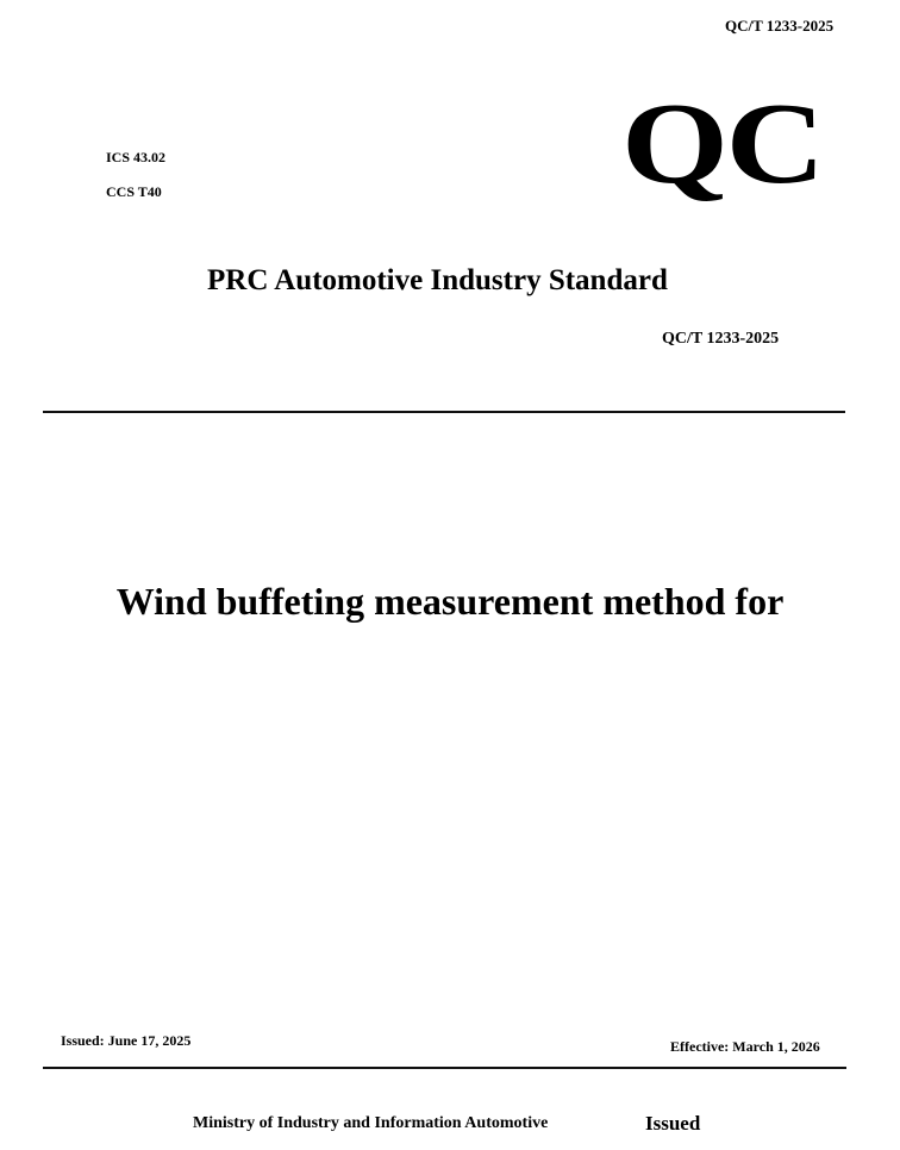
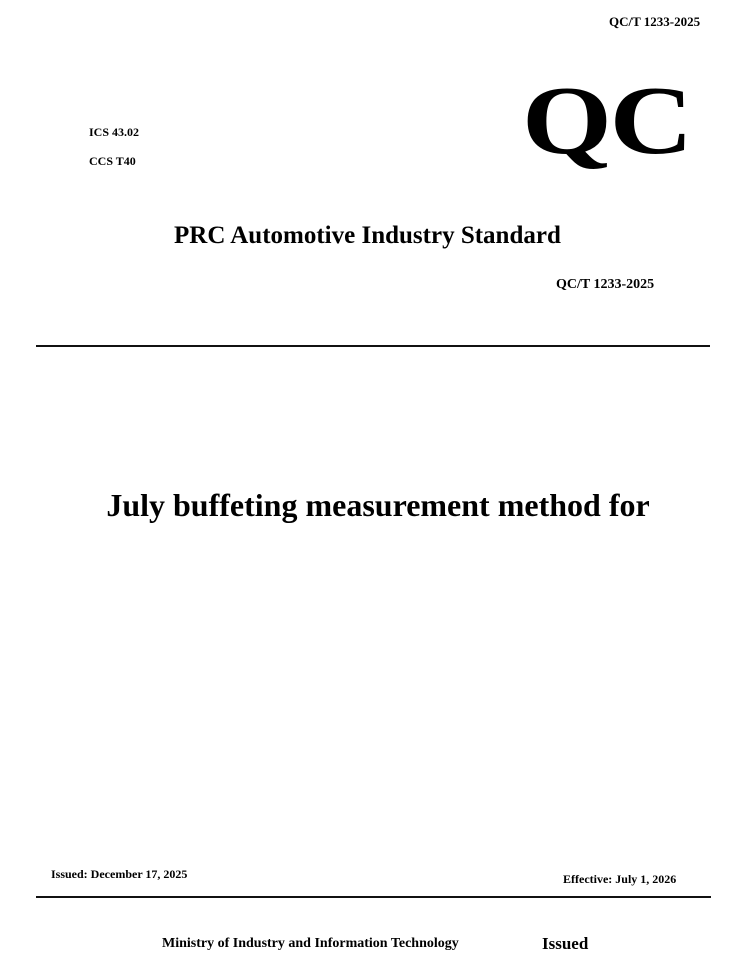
  QC/T 1233-2025
  QC
  ICS 43.02
  CCS T40
  PRC Automotive Industry Standard
  QC/T 1233-2025
- Wind buffeting measurement method for
+ July buffeting measurement method for
- Issued: June 17, 2025
+ Issued: December 17, 2025
- Effective: March 1, 2026
+ Effective: July 1, 2026
- Ministry of Industry and Information Automotive
+ Ministry of Industry and Information Technology
  Issued
